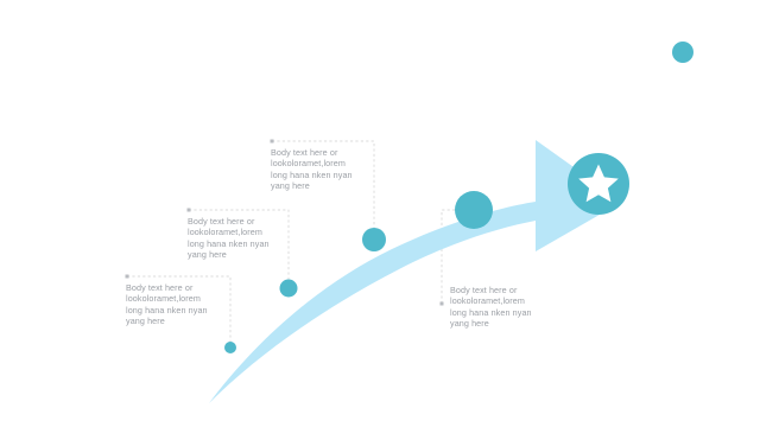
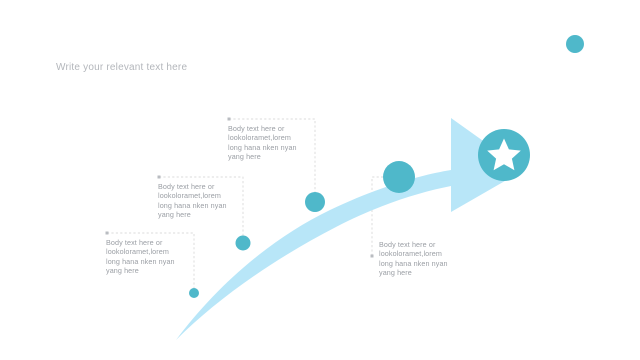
+ Write your relevant text here
  Body text here or
  lookoloramet,lorem
  long hana nken nyan
  yang here
  Body text here or
  lookoloramet,lorem
  long hana nken nyan
  yang here
  Body text here or
  lookoloramet,lorem
  long hana nken nyan
  yang here
  Body text here or
  lookoloramet,lorem
  long hana nken nyan
  yang here
